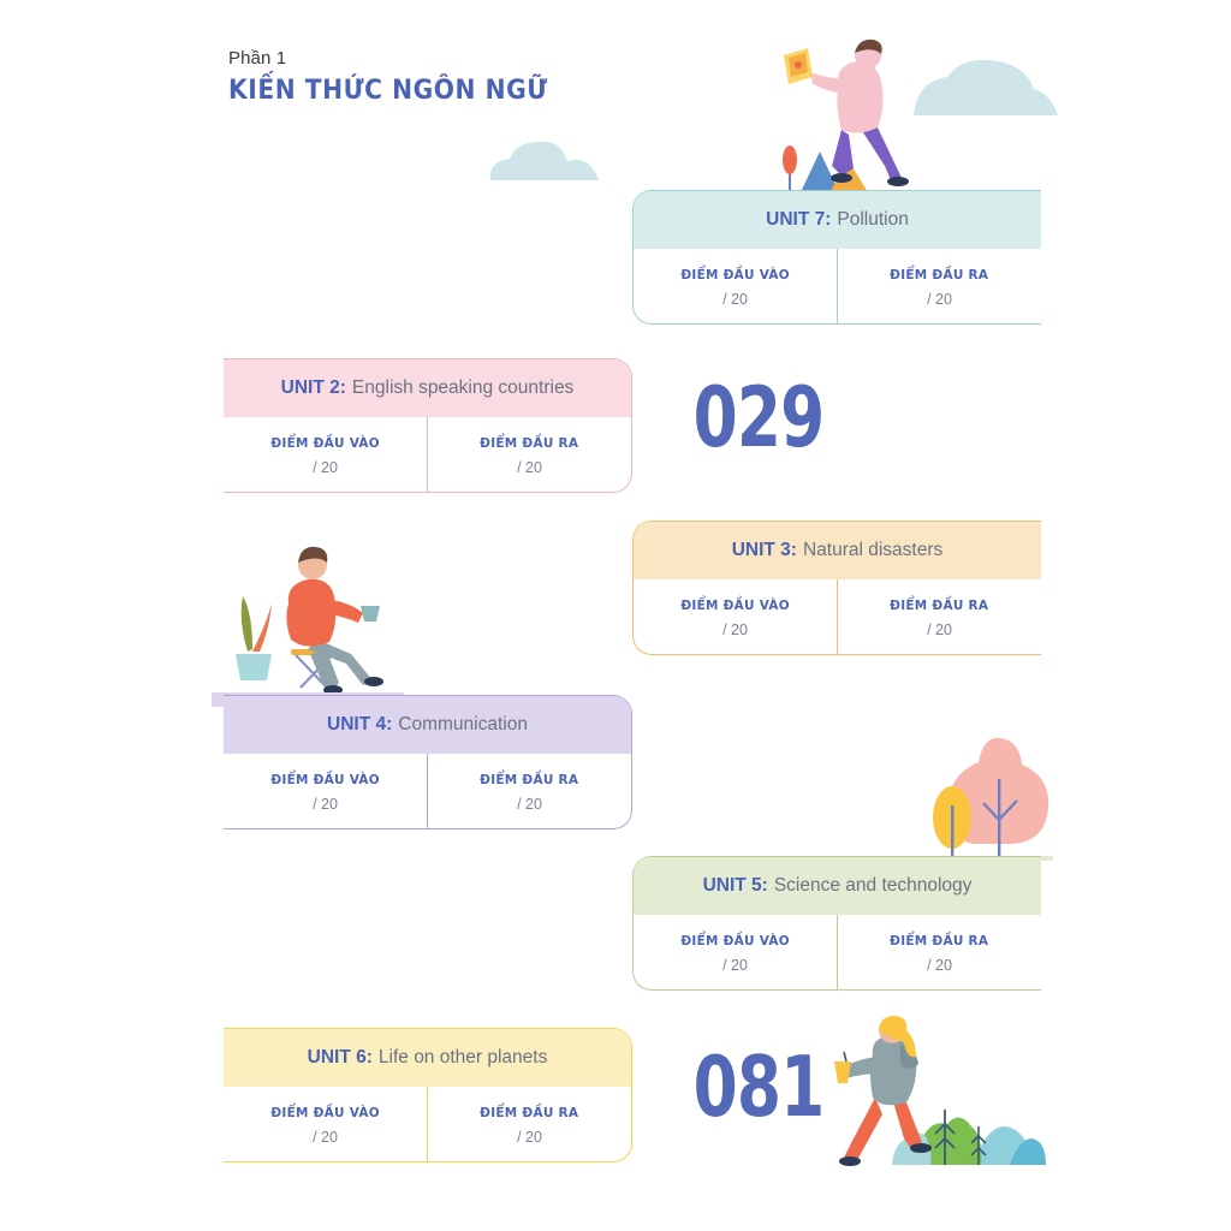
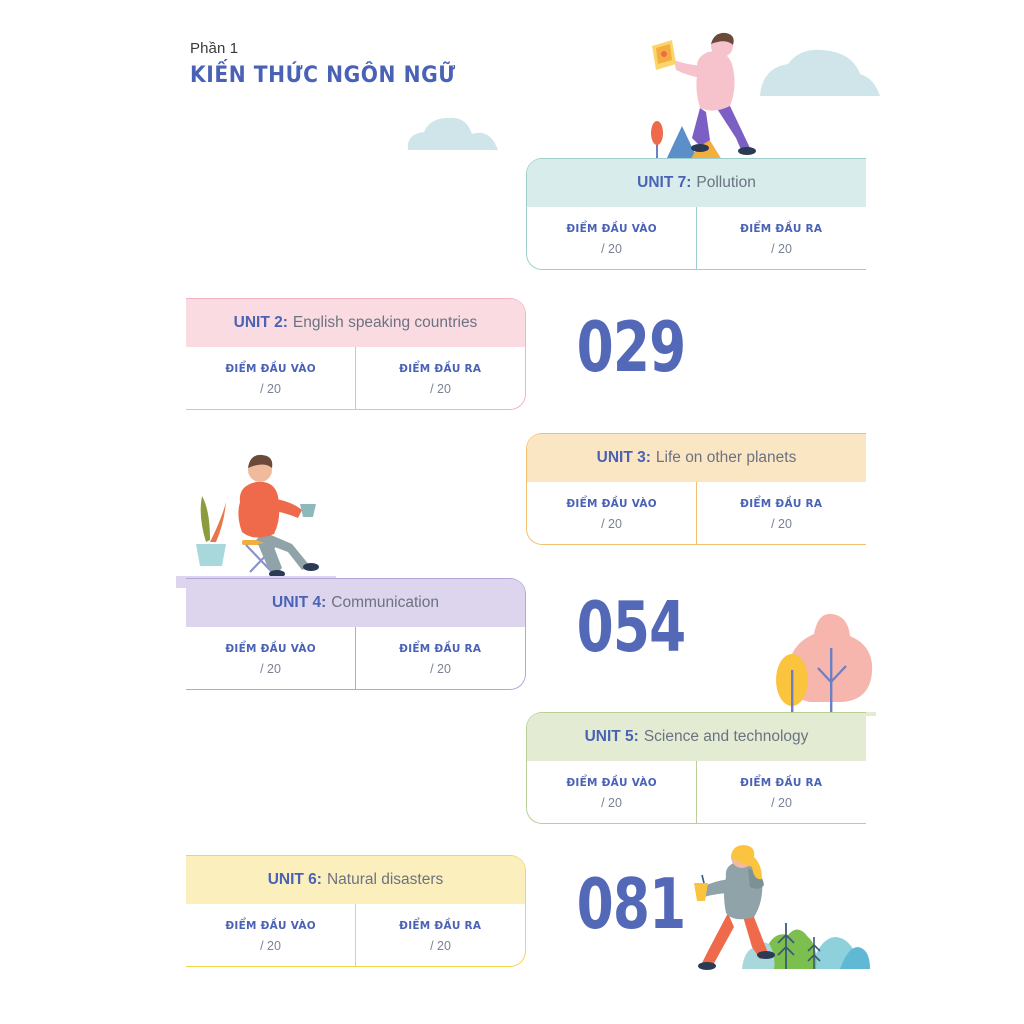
  Phần 1
  KIẾN THỨC NGÔN NGỮ
  UNIT 7:
  Pollution
  ĐIỂM ĐẦU VÀO
  / 20
  ĐIỂM ĐẦU RA
  / 20
  029
  UNIT 2:
  English speaking countries
  ĐIỂM ĐẦU VÀO
  / 20
  ĐIỂM ĐẦU RA
  / 20
  UNIT 3:
- Natural disasters
+ Life on other planets
  ĐIỂM ĐẦU VÀO
  / 20
  ĐIỂM ĐẦU RA
  / 20
+ 054
  UNIT 4:
  Communication
  ĐIỂM ĐẦU VÀO
  / 20
  ĐIỂM ĐẦU RA
  / 20
  UNIT 5:
  Science and technology
  ĐIỂM ĐẦU VÀO
  / 20
  ĐIỂM ĐẦU RA
  / 20
  081
  UNIT 6:
- Life on other planets
+ Natural disasters
  ĐIỂM ĐẦU VÀO
  / 20
  ĐIỂM ĐẦU RA
  / 20
